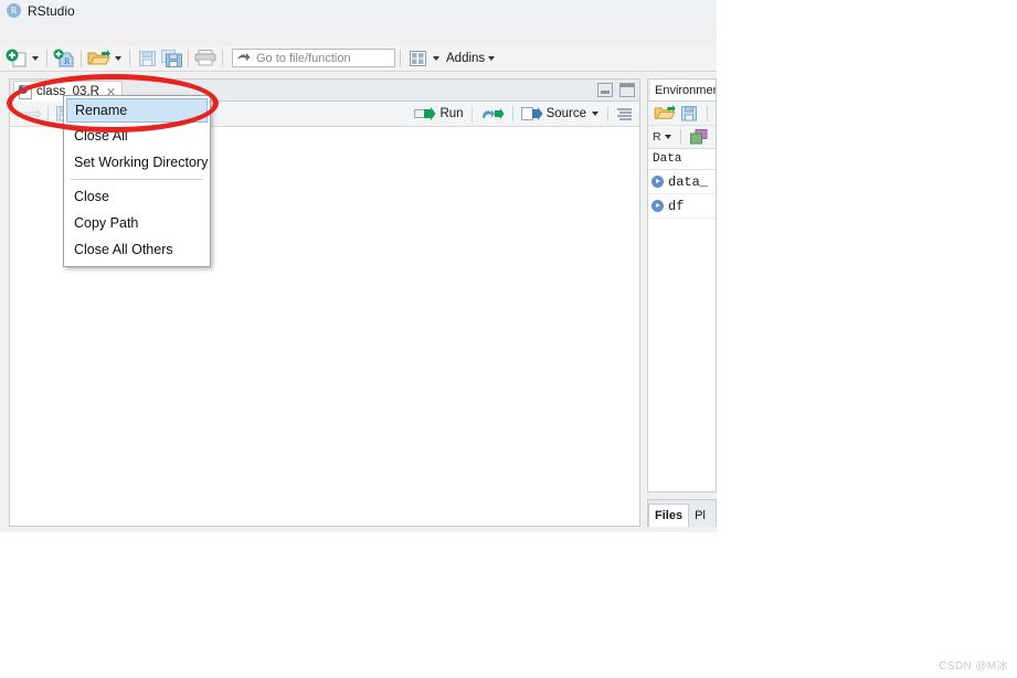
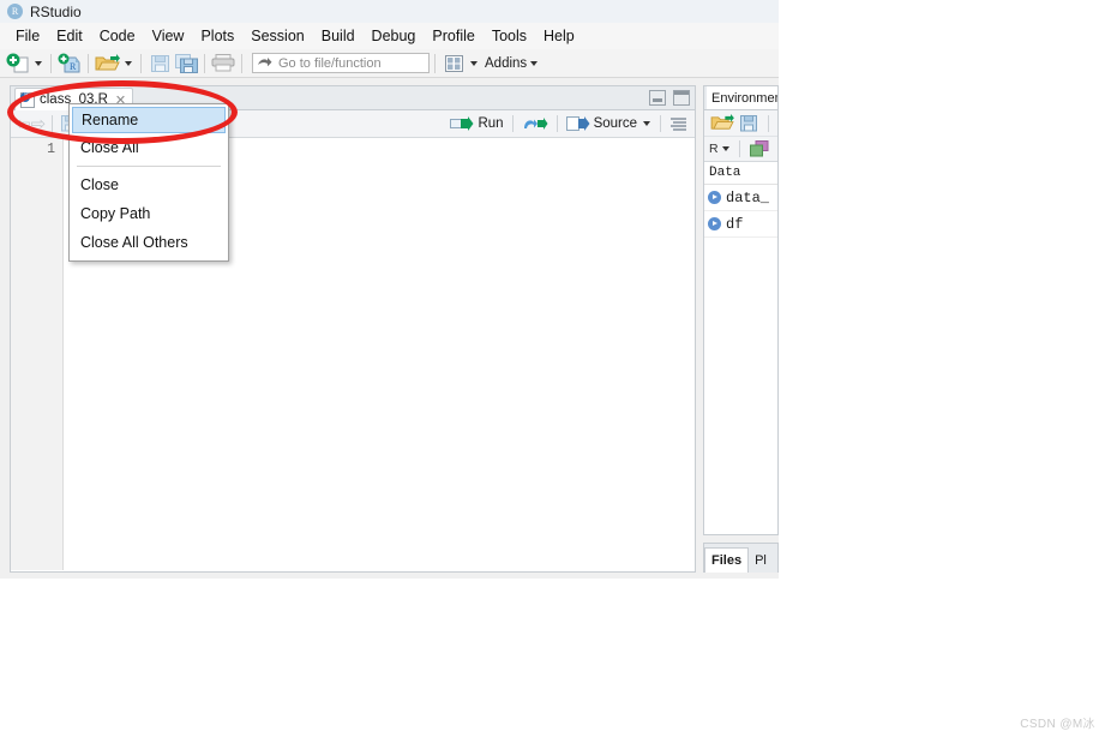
  R
  RStudio
+ File
+ Edit
+ Code
+ View
+ Plots
+ Session
+ Build
+ Debug
+ Profile
+ Tools
+ Help
  R
  Go to file/function
  Addins
  class_03.R
  ✕
  ⇦
  ⇨
  Run
  Source
+ 1
  Environme
  R
  Data
  data_
  df
  Files
  Pl
  Rename
  Close All
- Set Working Directory
  Close
  Copy Path
  Close All Others
  CSDN @M冰
